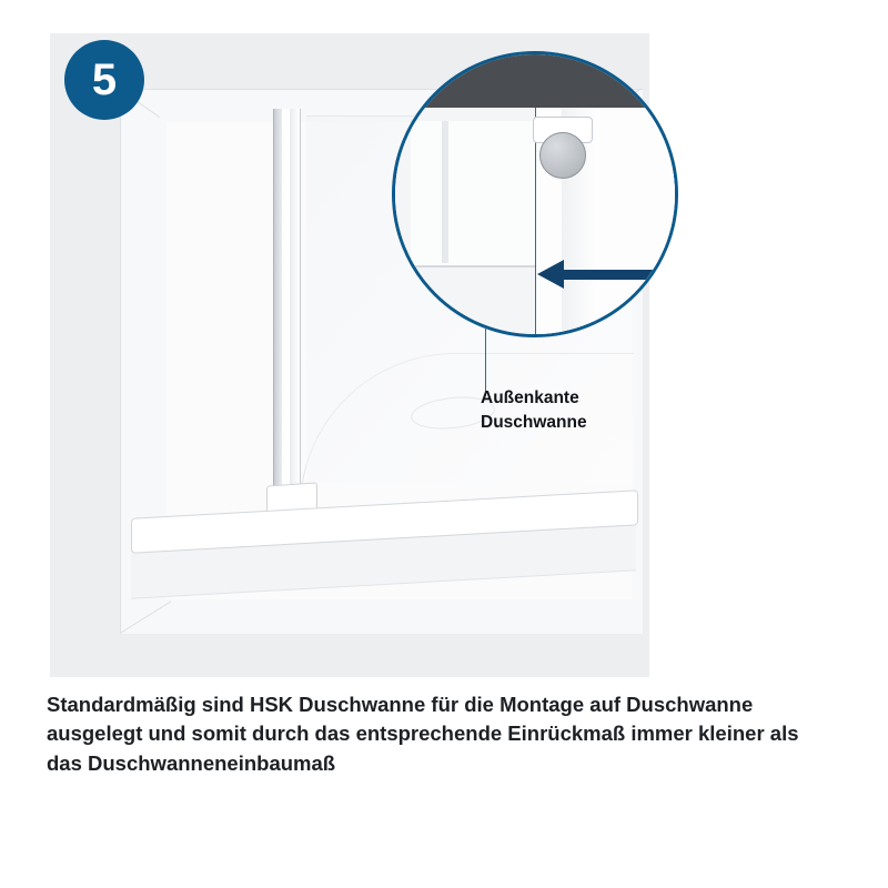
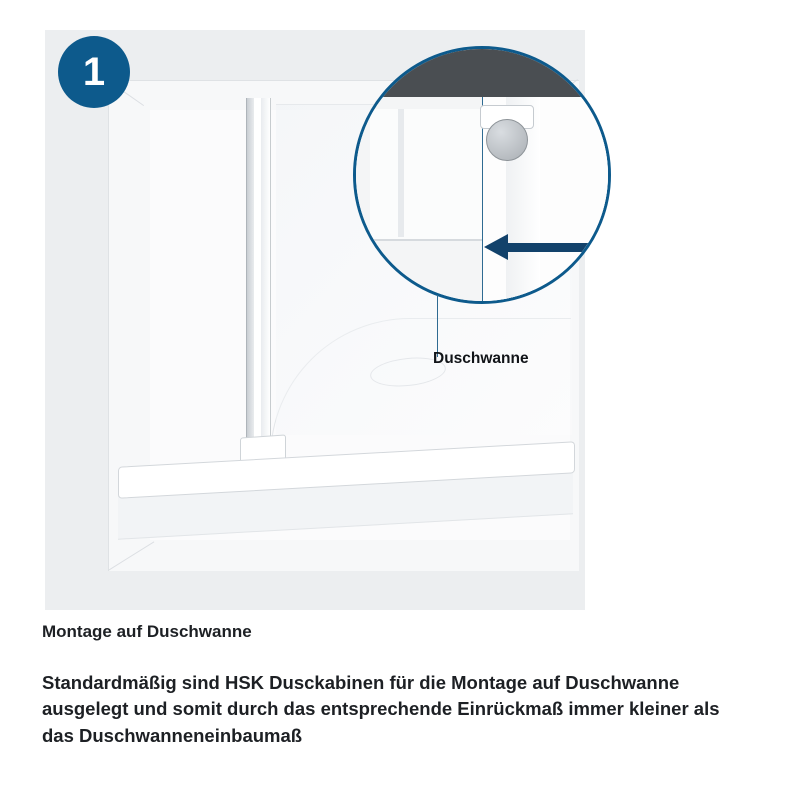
- Außenkante
  Duschwanne
- 5
+ 1
+ Montage auf Duschwanne
- Standardmäßig sind HSK Duschwanne für die Montage auf Duschwanne ausgelegt und somit durch das entsprechende Einrückmaß immer kleiner als das Duschwanneneinbaumaß
+ Standardmäßig sind HSK Dusckabinen für die Montage auf Duschwanne ausgelegt und somit durch das entsprechende Einrückmaß immer kleiner als das Duschwanneneinbaumaß
